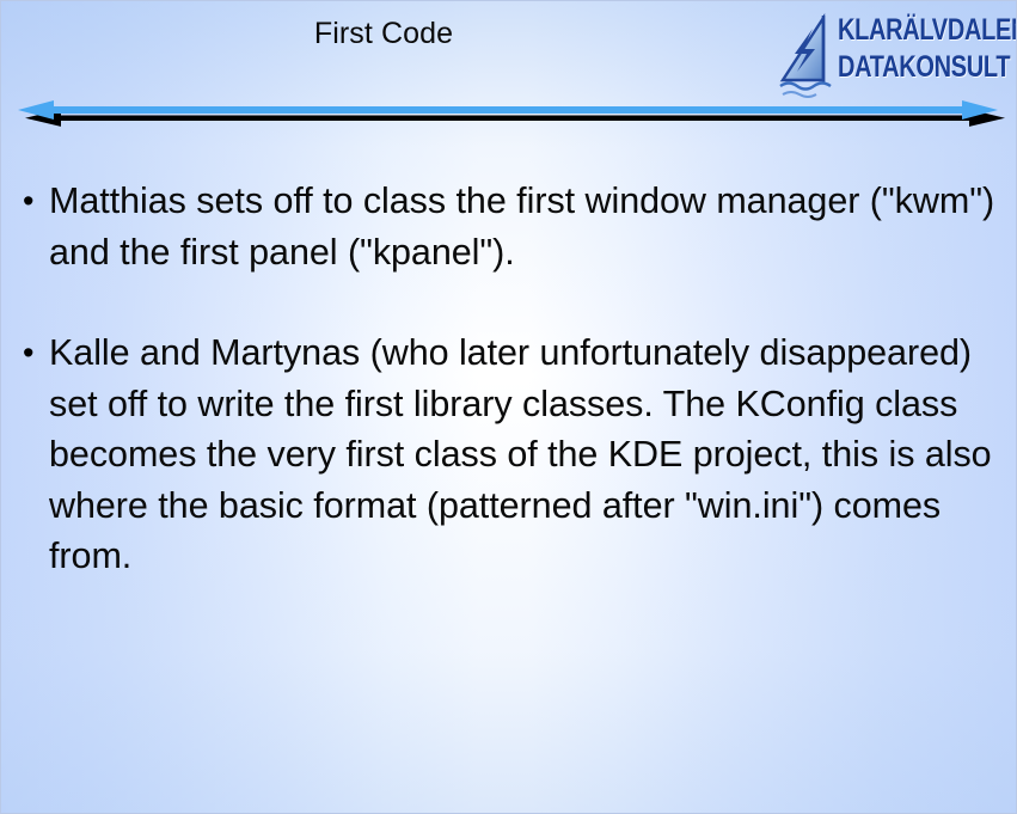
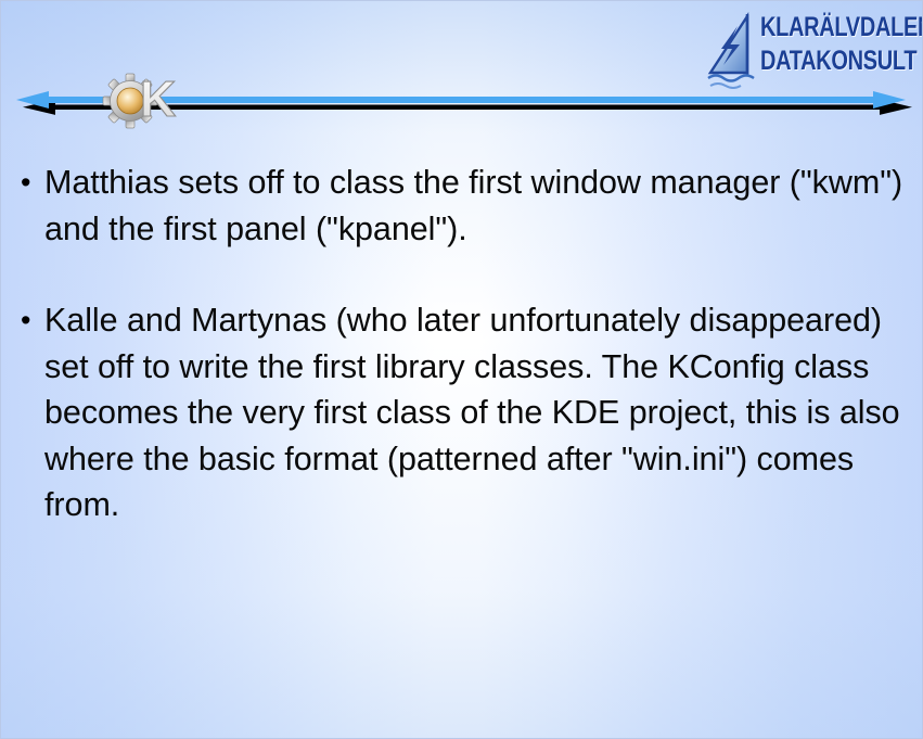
- First Code
  KLARÄLVDALE
  DATAKONSULT
+ K
  •
  Matthias sets off to class the first window manager ("kwm") and the first panel ("kpanel").
  •
  Kalle and Martynas (who later unfortunately disappeared) set off to write the first library classes. The KConfig class becomes the very first class of the KDE project, this is also where the basic format (patterned after "win.ini") comes from.
